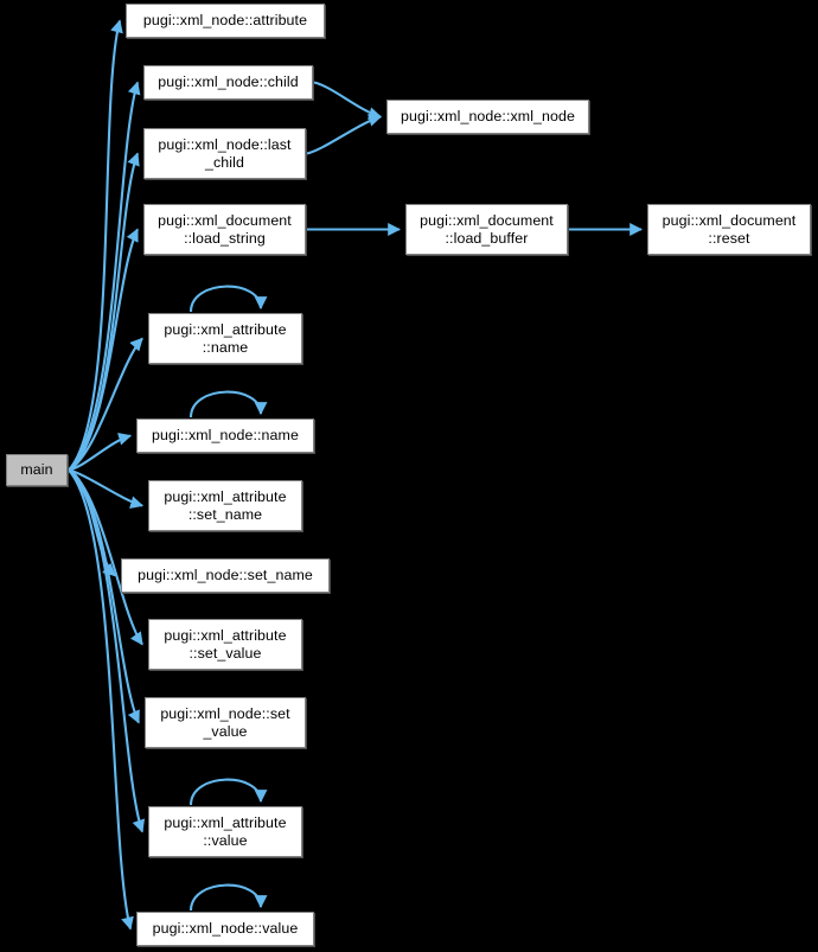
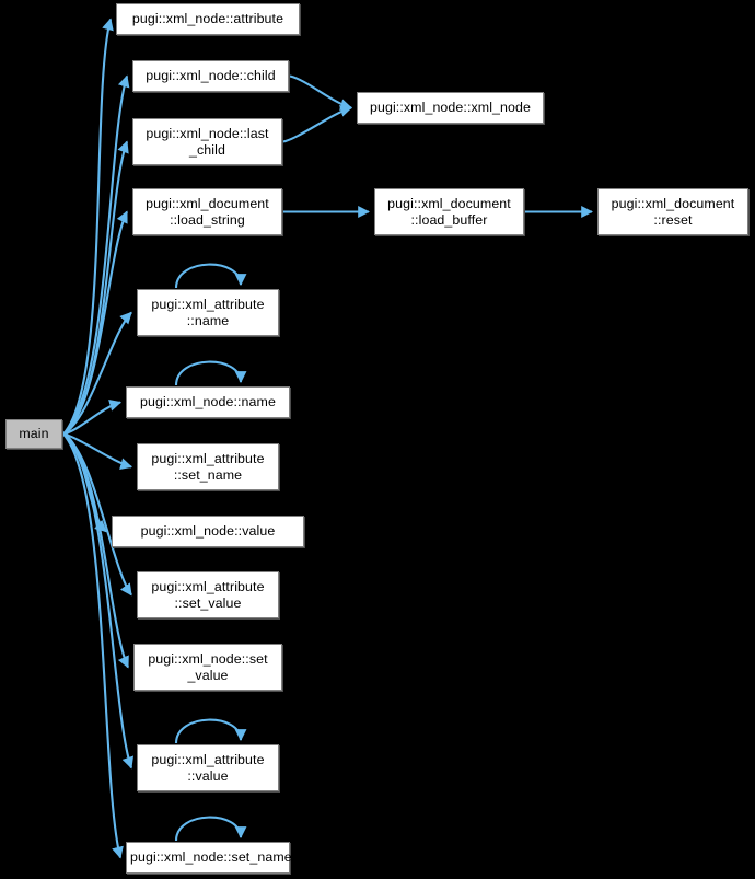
  main
  pugi::xml_node::attribute
  pugi::xml_node::child
  pugi::xml_node::last
  _child
  pugi::xml_node::xml_node
  pugi::xml_document
  ::load_string
  pugi::xml_document
  ::load_buffer
  pugi::xml_document
  ::reset
  pugi::xml_attribute
  ::name
  pugi::xml_node::name
  pugi::xml_attribute
  ::set_name
- pugi::xml_node::set_name
+ pugi::xml_node::value
  pugi::xml_attribute
  ::set_value
  pugi::xml_node::set
  _value
  pugi::xml_attribute
  ::value
- pugi::xml_node::value
+ pugi::xml_node::set_name
